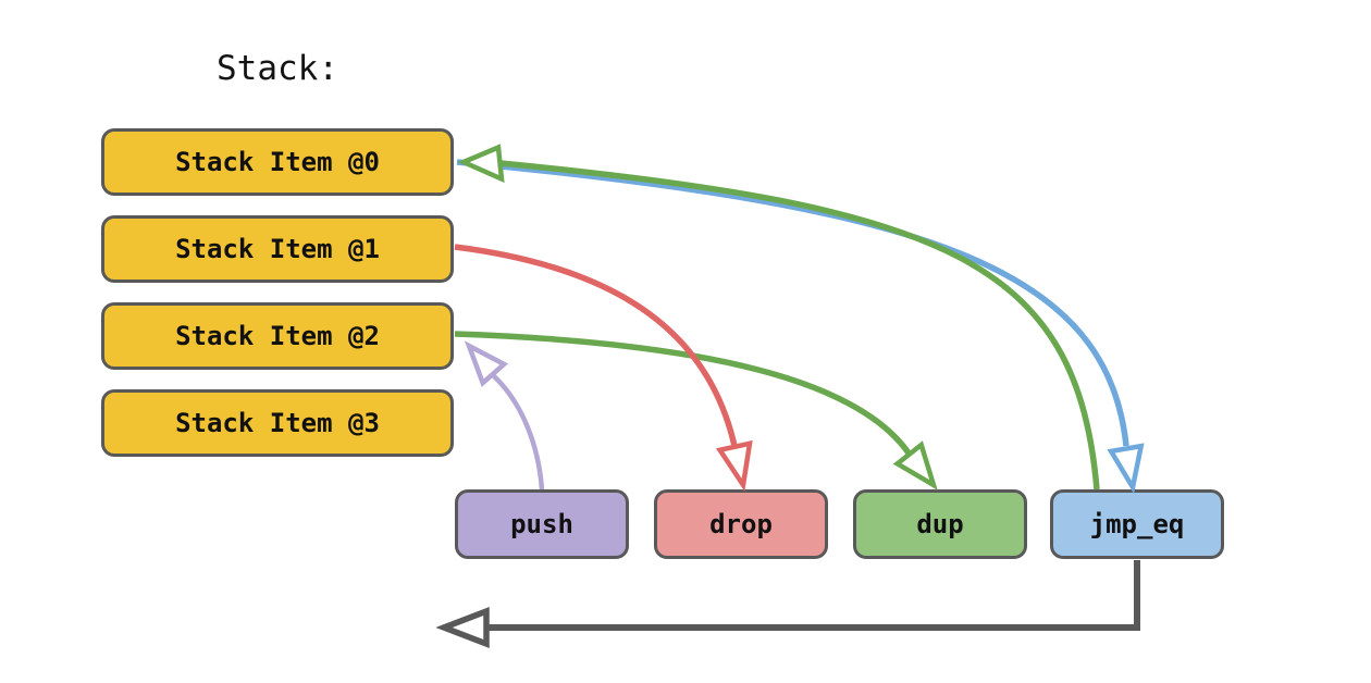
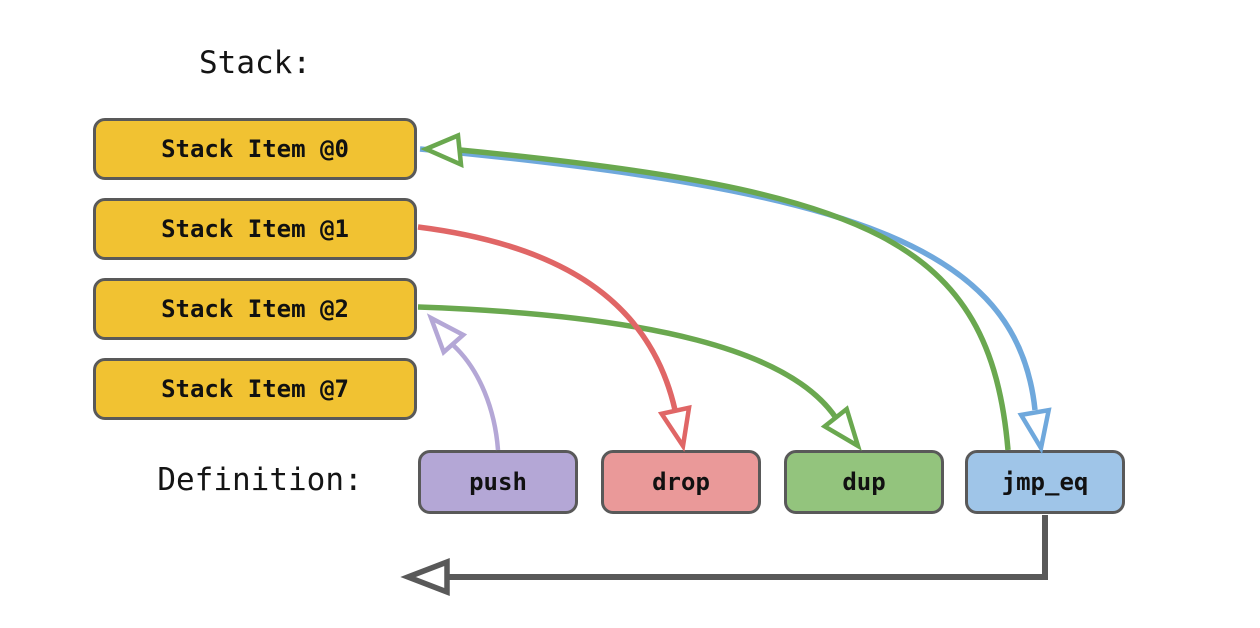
  Stack:
  Stack Item @0
  Stack Item @1
  Stack Item @2
- Stack Item @3
+ Stack Item @7
+ Definition:
  push
  drop
  dup
  jmp_eq
